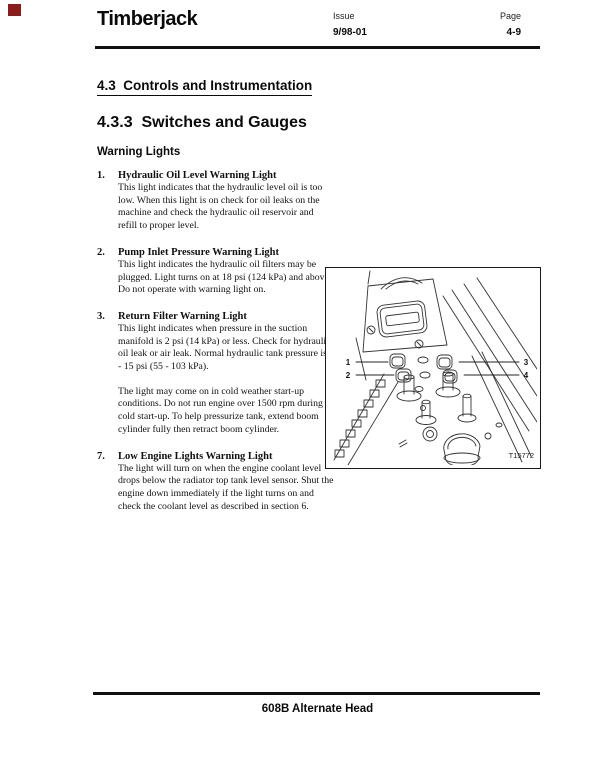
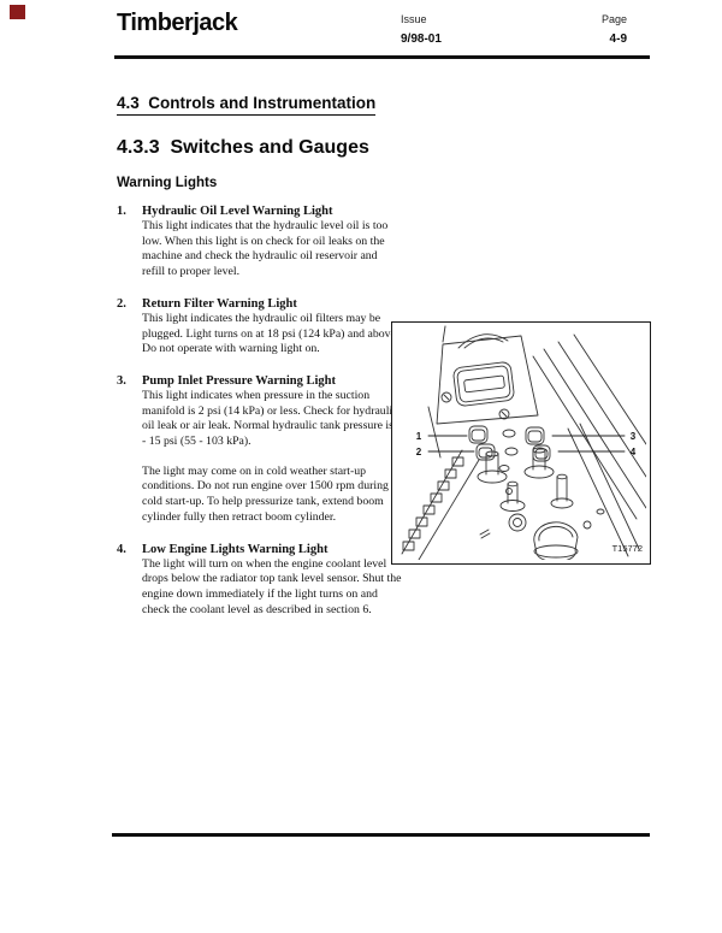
  Timberjack
  Issue
  9/98-01
  Page
  4-9
  4.3 Controls and Instrumentation
  4.3.3 Switches and Gauges
  Warning Lights
  1.
  Hydraulic Oil Level Warning Light
  This light indicates that the hydraulic level oil is too low. When this light is on check for oil leaks on the machine and check the hydraulic oil reservoir and refill to proper level.
  2.
- Pump Inlet Pressure Warning Light
+ Return Filter Warning Light
  This light indicates the hydraulic oil filters may be plugged. Light turns on at 18 psi (124 kPa) and abov Do not operate with warning light on.
  3.
- Return Filter Warning Light
+ Pump Inlet Pressure Warning Light
  This light indicates when pressure in the suction manifold is 2 psi (14 kPa) or less. Check for hydraul oil leak or air leak. Normal hydraulic tank pressure i - 15 psi (55 - 103 kPa).
  The light may come on in cold weather start-up conditions. Do not run engine over 1500 rpm during cold start-up. To help pressurize tank, extend boom cylinder fully then retract boom cylinder.
- 7.
+ 4.
  Low Engine Lights Warning Light
  The light will turn on when the engine coolant level drops below the radiator top tank level sensor. Shut the engine down immediately if the light turns on and check the coolant level as described in section 6.
  1
  2
  3
  4
  T15772
- 608B Alternate Head
